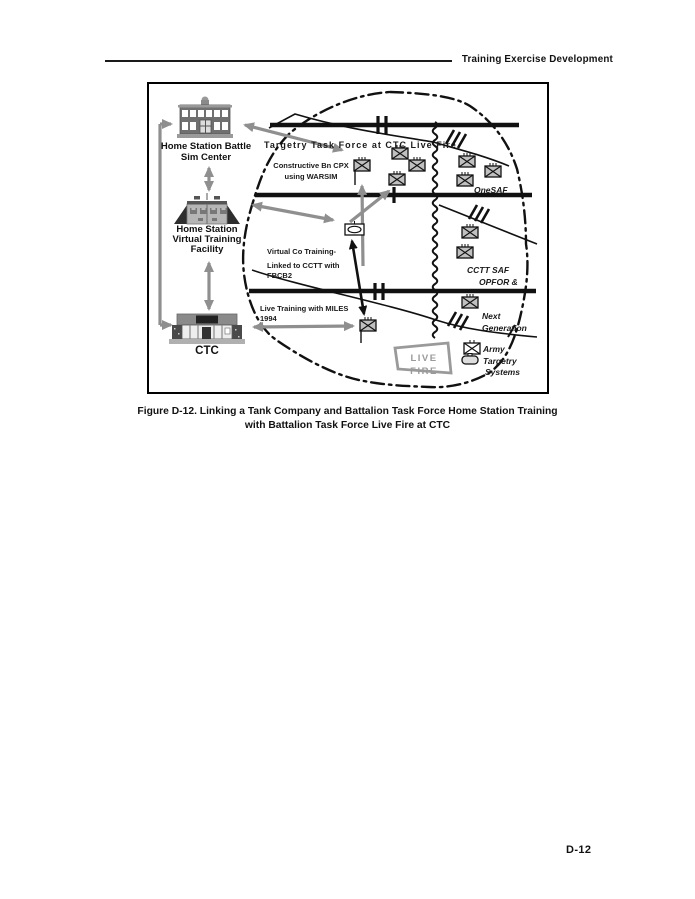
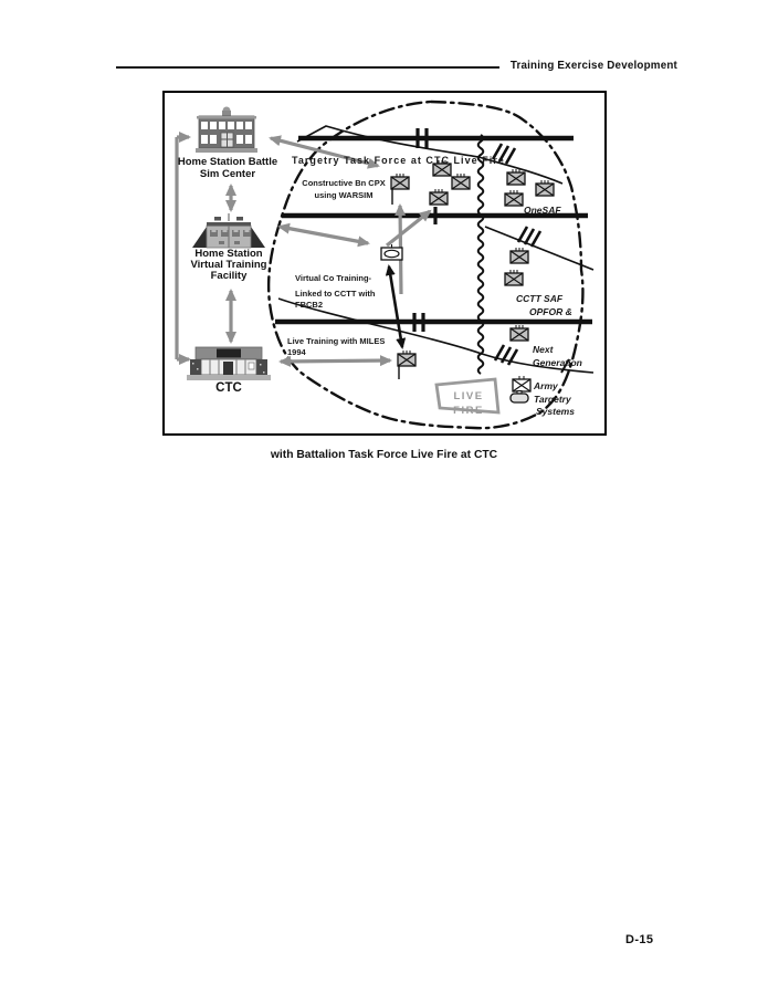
  Training Exercise Development
  LIVE
  FIRE
  Targetry Task Force at CTC Live Fire
  Constructive Bn CPX
  using WARSIM
  Virtual Co Training-
  Linked to CCTT with
  FBCB2
  Live Training with MILES
  1994
  OneSAF
  CCTT SAF
  OPFOR &
  Next
  Generation
  Army
  Targetry
  Systems
  Home Station Battle
  Sim Center
  Home Station
  Virtual Training
  Facility
  CTC
- Figure D-12. Linking a Tank Company and Battalion Task Force Home Station Training
  with Battalion Task Force Live Fire at CTC
- D-12
+ D-15
